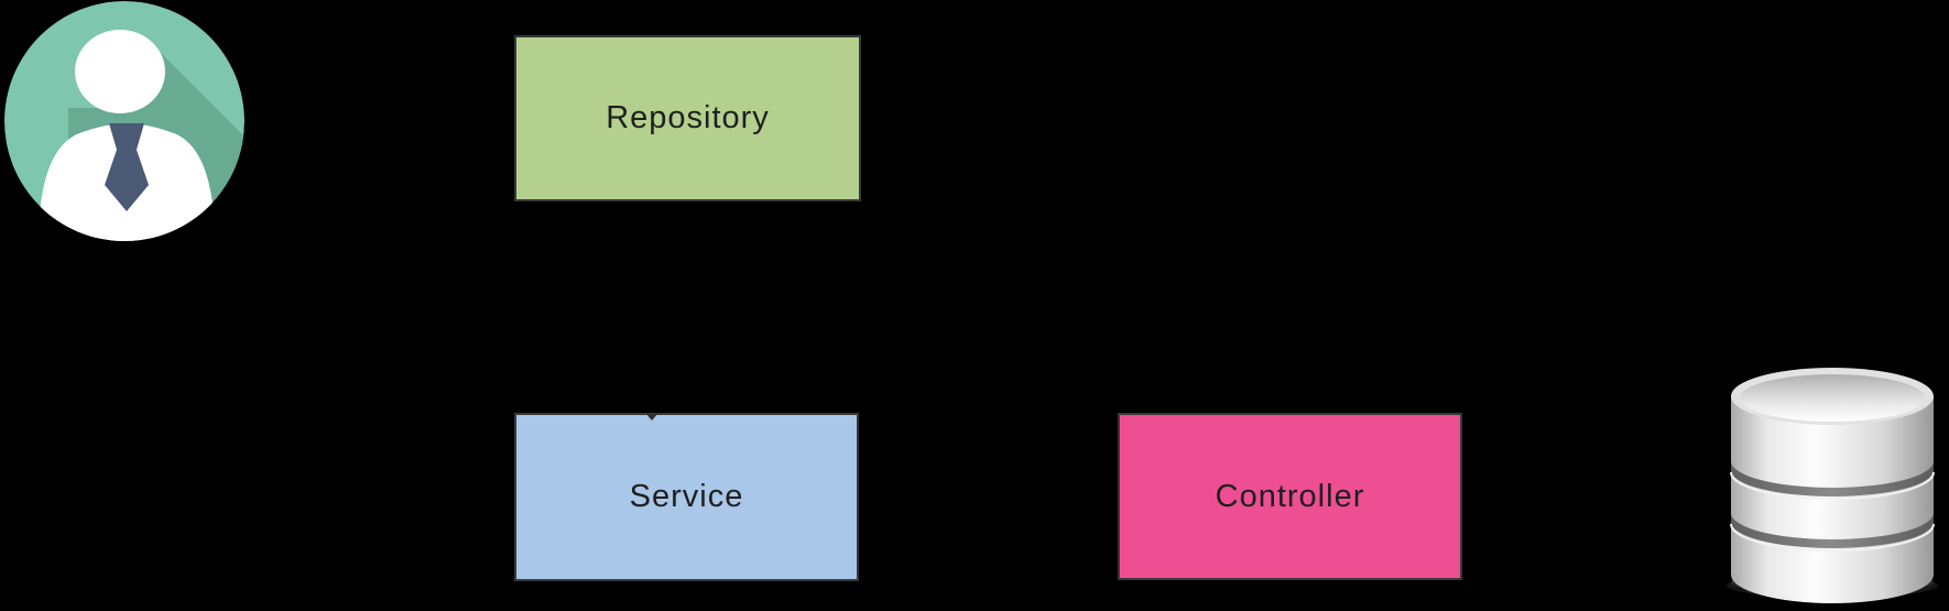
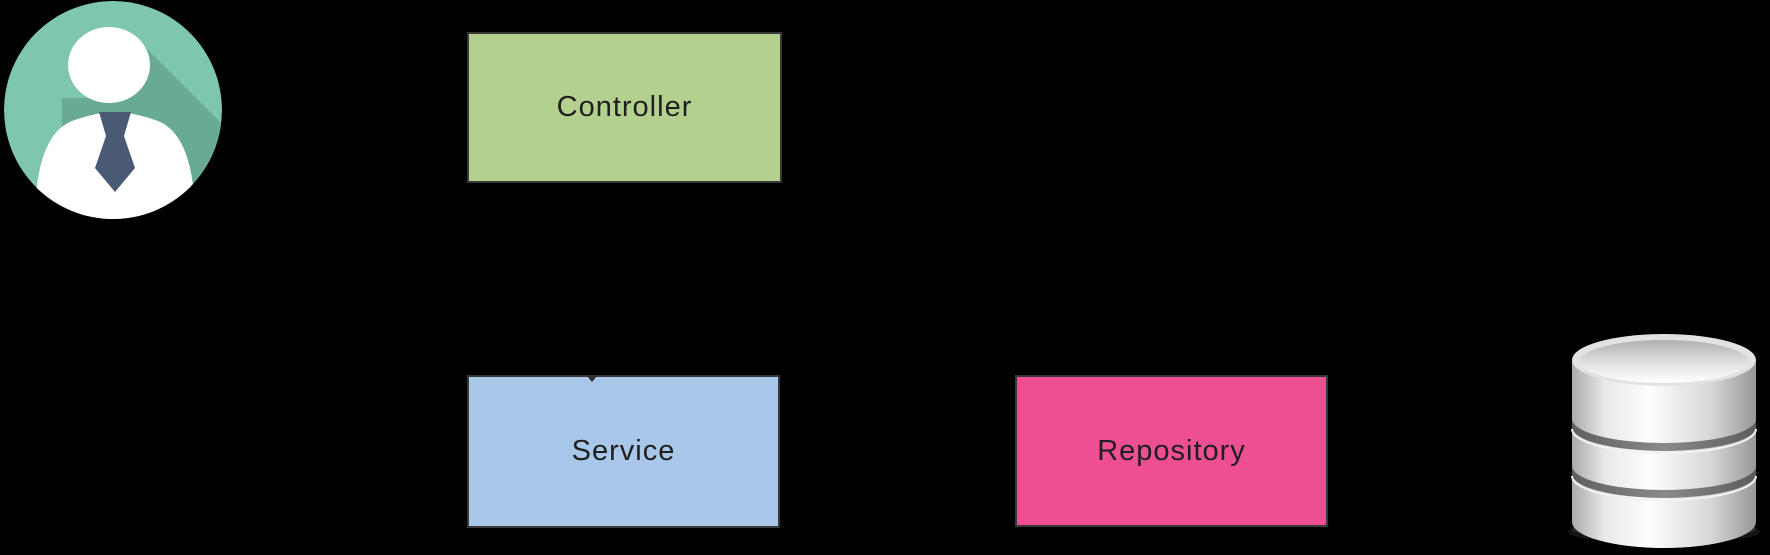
- Repository
+ Controller
  Service
- Controller
+ Repository
